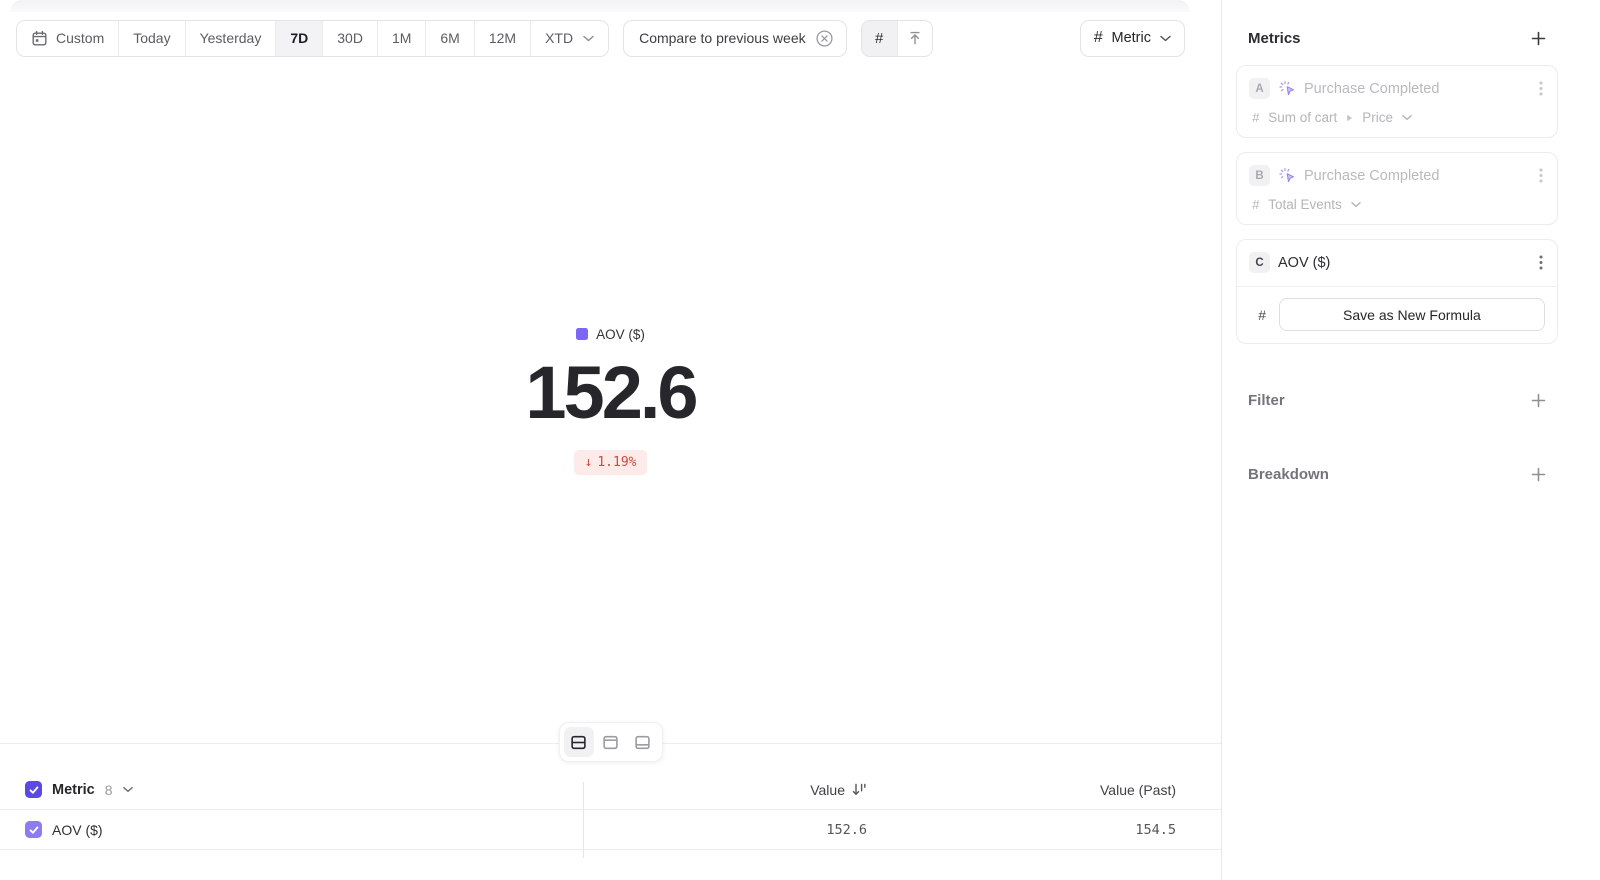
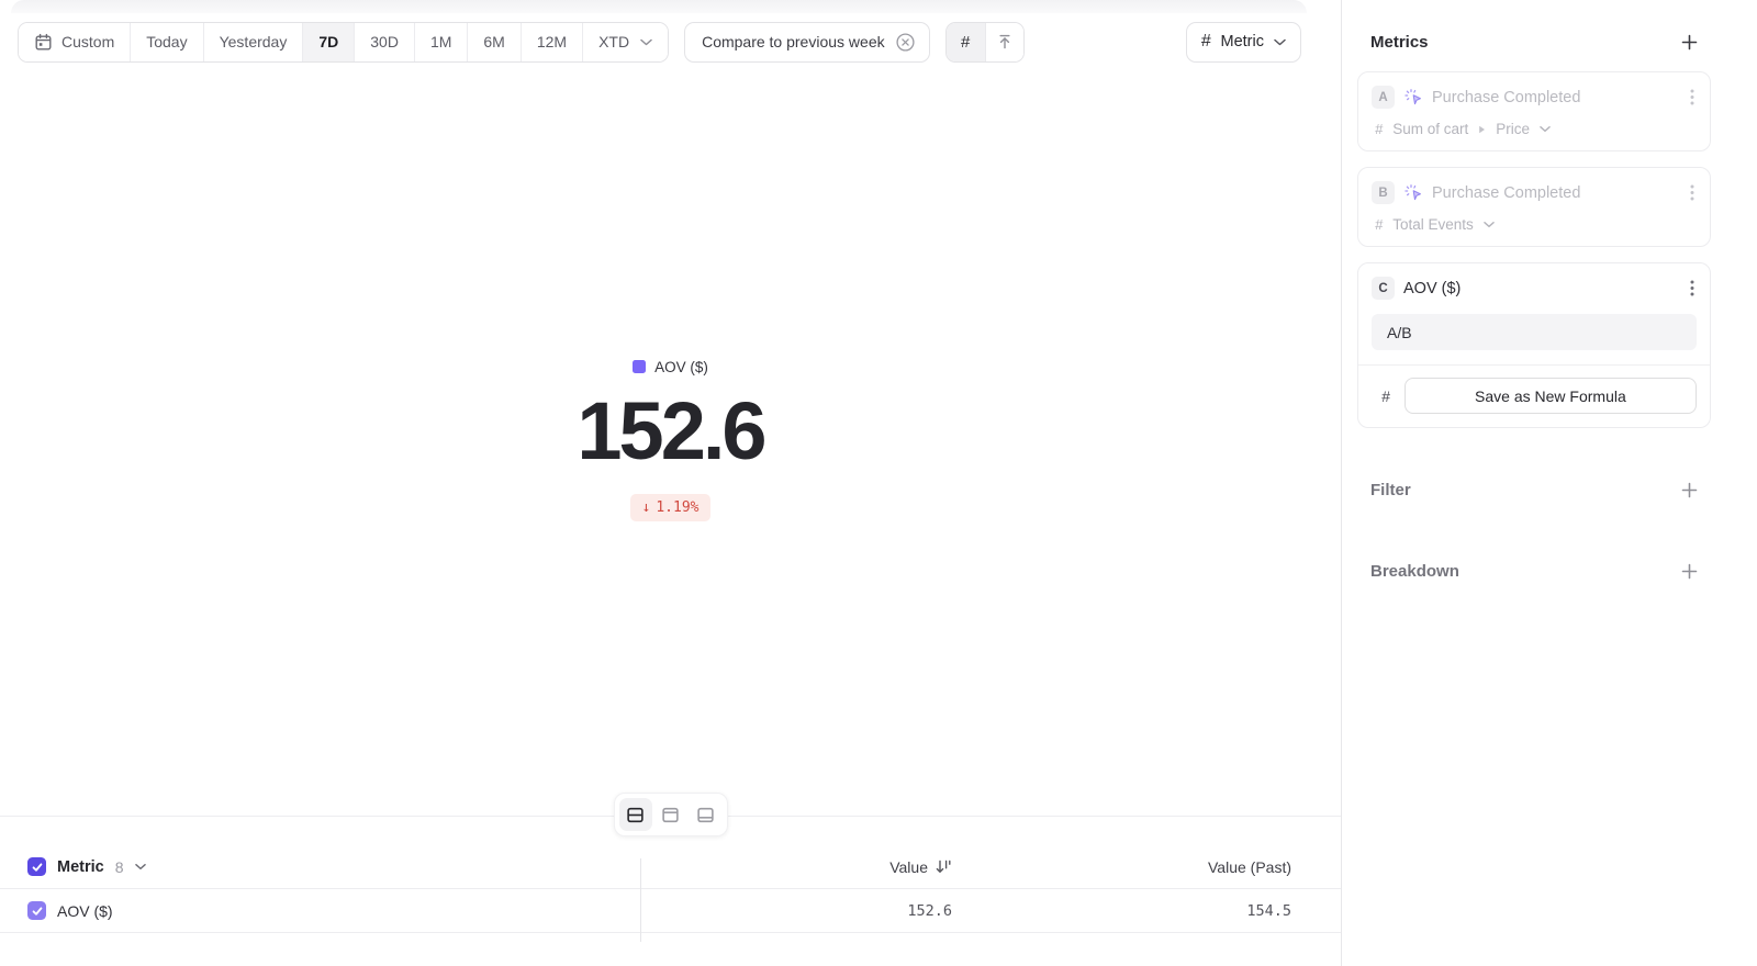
  Custom
  Today
  Yesterday
  7D
  30D
  1M
  6M
  12M
  XTD
  Compare to previous week
  #
  #
  Metric
  AOV ($)
  152.6
  ↓
  1.19%
  Metric
  8
  Value
  Value (Past)
  AOV ($)
  152.6
  154.5
  Metrics
  A
  Purchase Completed
  #
  Sum of cart
  Price
  B
  Purchase Completed
  #
  Total Events
  C
  AOV ($)
+ A/B
  #
  Save as New Formula
  Filter
  Breakdown
